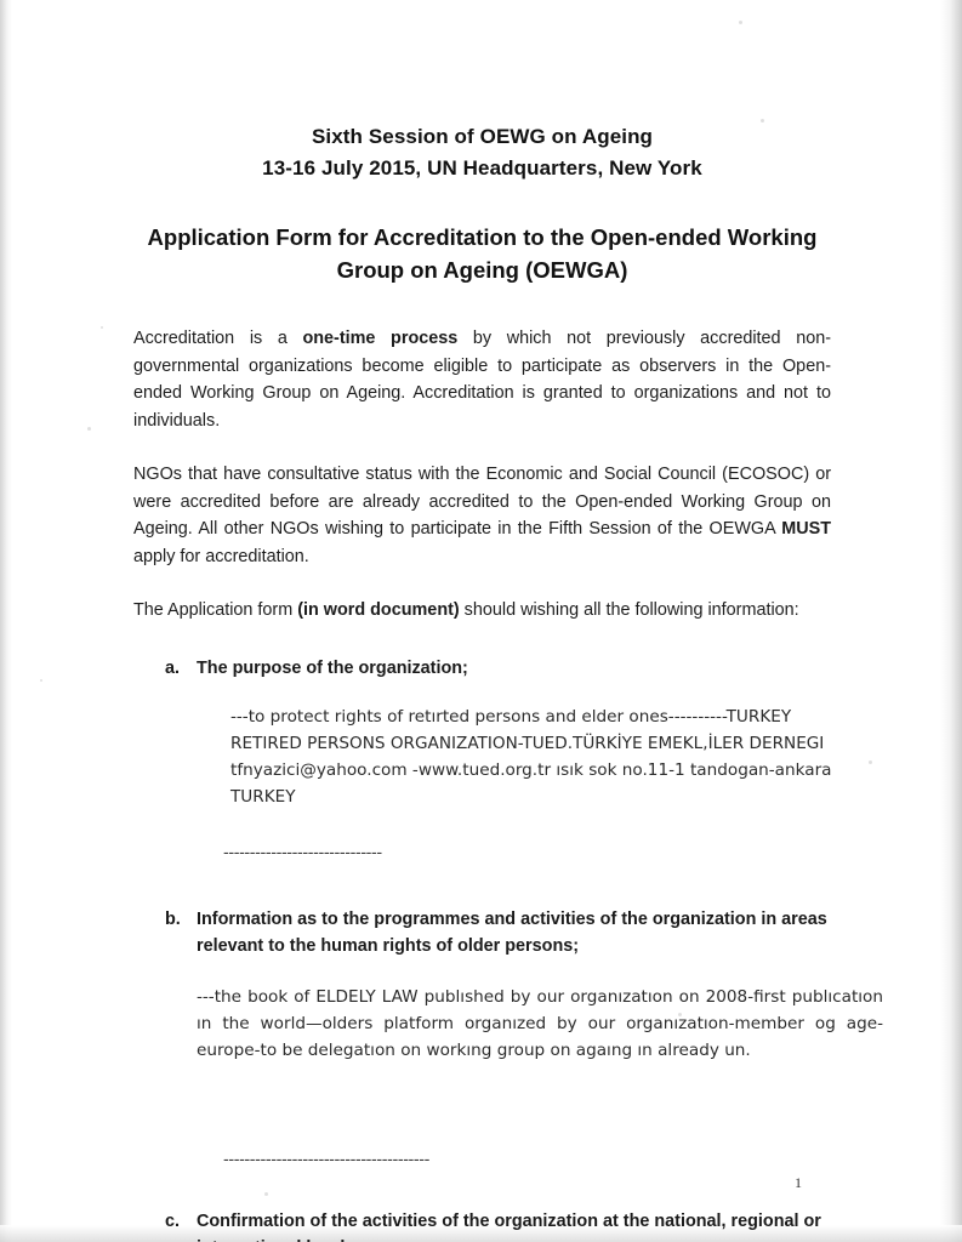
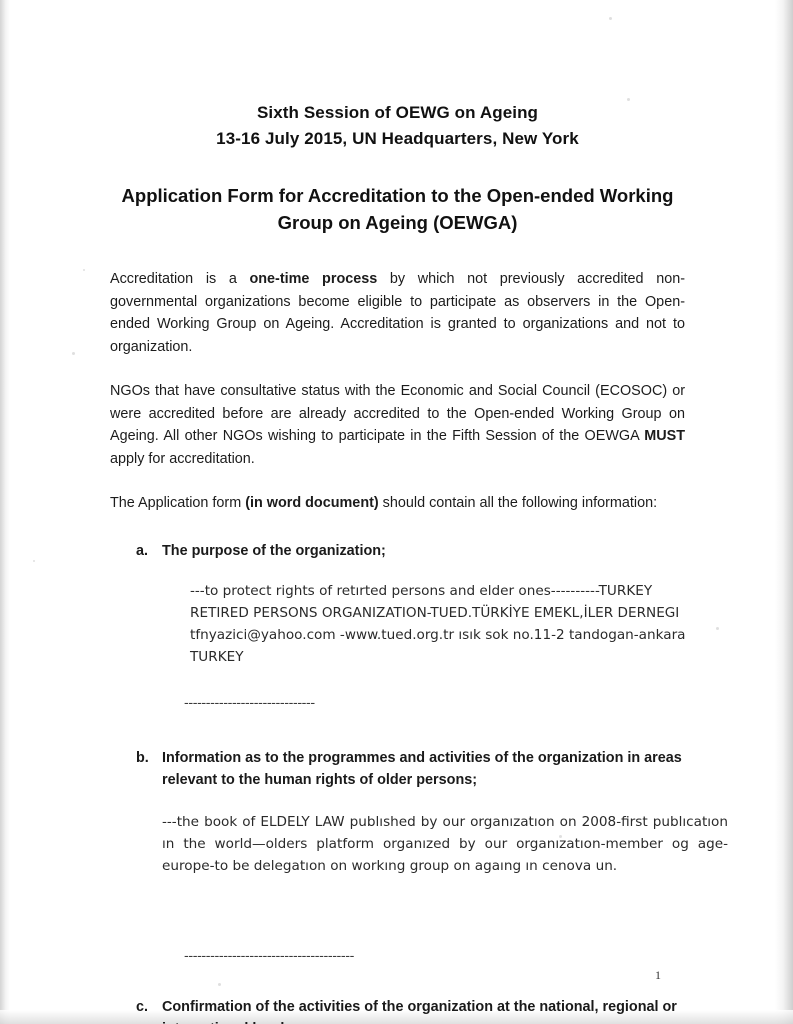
  Sixth Session of OEWG on Ageing
  13-16 July 2015, UN Headquarters, New York
  Application Form for Accreditation to the Open-ended Working
  Group on Ageing (OEWGA)
- Accreditation is a one-time process by which not previously accredited non-governmental organizations become eligible to participate as observers in the Open-ended Working Group on Ageing. Accreditation is granted to organizations and not to individuals.
+ Accreditation is a one-time process by which not previously accredited non-governmental organizations become eligible to participate as observers in the Open-ended Working Group on Ageing. Accreditation is granted to organizations and not to organization.
  NGOs that have consultative status with the Economic and Social Council (ECOSOC) or were accredited before are already accredited to the Open-ended Working Group on Ageing. All other NGOs wishing to participate in the Fifth Session of the OEWGA MUST apply for accreditation.
- The Application form (in word document) should wishing all the following information:
+ The Application form (in word document) should contain all the following information:
  a.
  The purpose of the organization;
- ---to protect rights of retırted persons and elder ones----------TURKEY RETIRED PERSONS ORGANIZATION-TUED.TÜRKİYE EMEKL,İLER DERNEGI tfnyazici@yahoo.com -www.tued.org.tr ısık sok no.11-1 tandogan-ankara TURKEY
+ ---to protect rights of retırted persons and elder ones----------TURKEY RETIRED PERSONS ORGANIZATION-TUED.TÜRKİYE EMEKL,İLER DERNEGI tfnyazici@yahoo.com -www.tued.org.tr ısık sok no.11-2 tandogan-ankara TURKEY
  ------------------------------
  b.
  Information as to the programmes and activities of the organization in areas
  relevant to the human rights of older persons;
- ---the book of ELDELY LAW publıshed by our organızatıon on 2008-first publıcatıon ın the world—olders platform organızed by our organızatıon-member og age-europe-to be delegatıon on workıng group on agaıng ın already un.
+ ---the book of ELDELY LAW publıshed by our organızatıon on 2008-first publıcatıon ın the world—olders platform organızed by our organızatıon-member og age-europe-to be delegatıon on workıng group on agaıng ın cenova un.
  ---------------------------------------
  c.
  Confirmation of the activities of the organization at the national, regional or
  1
